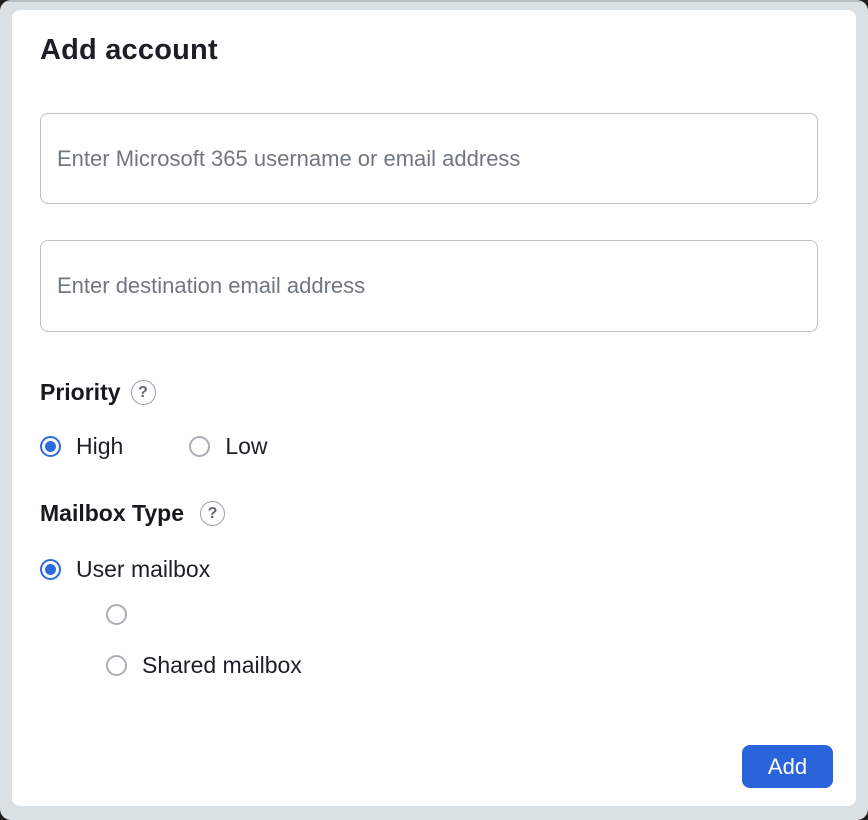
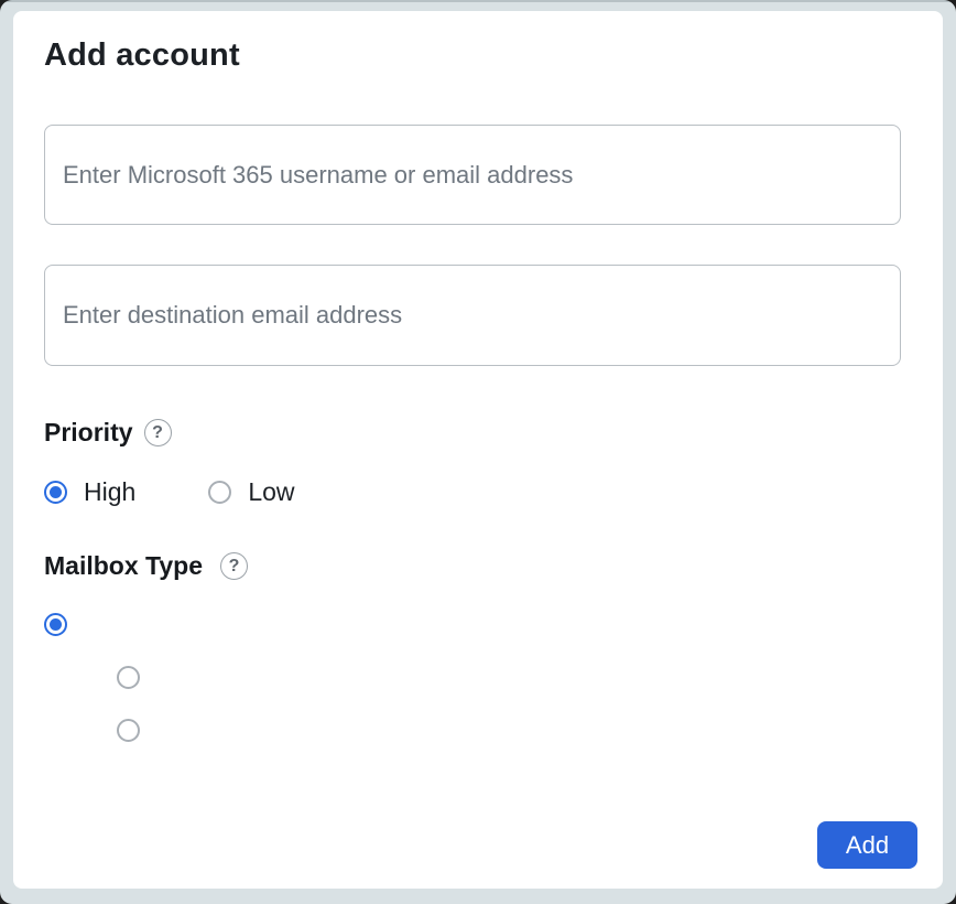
  Add account
  Enter Microsoft 365 username or email address
  Enter destination email address
  Priority
  ?
  High
  Low
  Mailbox Type
  ?
- User mailbox
- Shared mailbox
  Add
